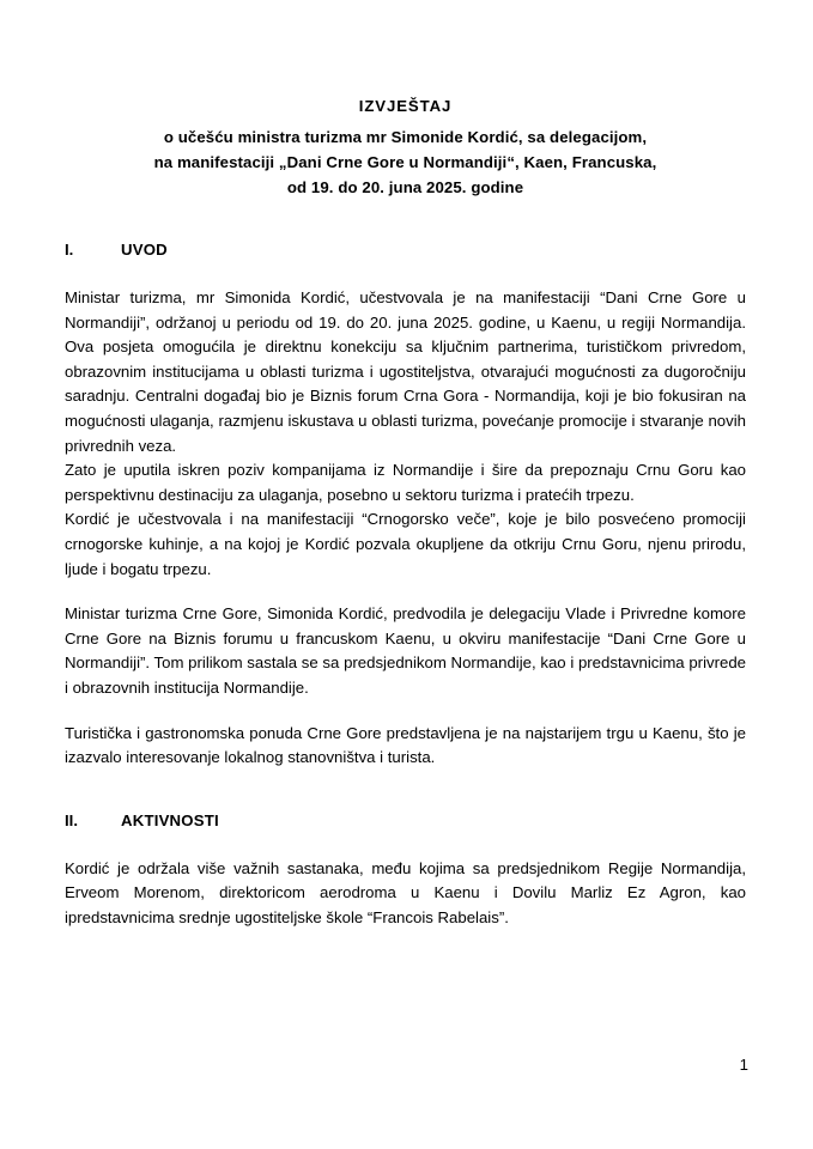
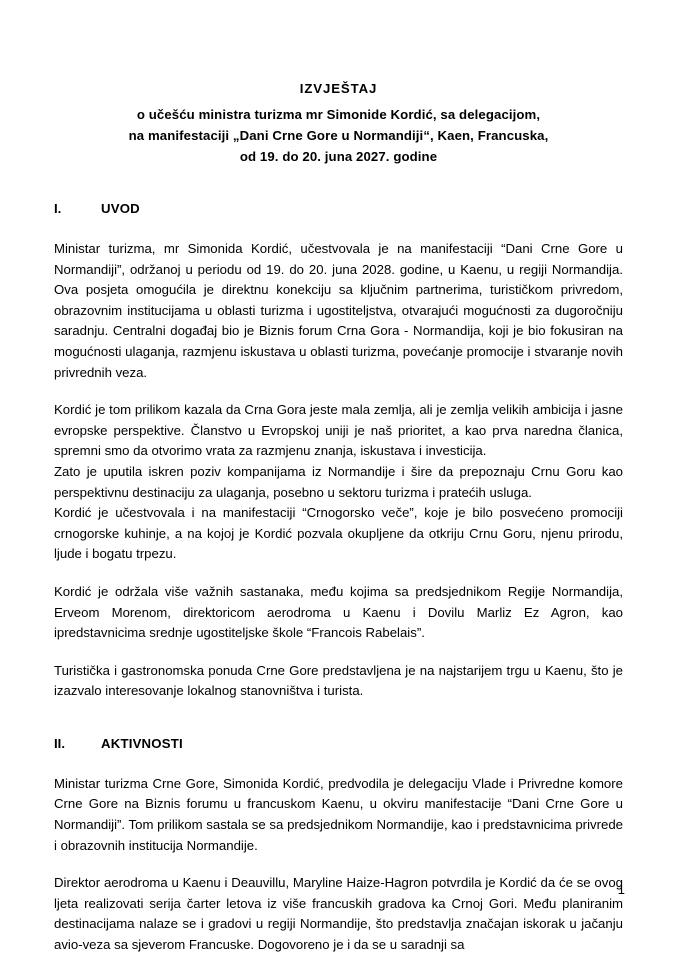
  IZVJEŠTAJ
  o učešću ministra turizma mr Simonide Kordić, sa delegacijom,
  na manifestaciji „Dani Crne Gore u Normandiji“, Kaen, Francuska,
- od 19. do 20. juna 2025. godine
+ od 19. do 20. juna 2027. godine
  I.
  UVOD
- Ministar turizma, mr Simonida Kordić, učestvovala je na manifestaciji “Dani Crne Gore u Normandiji”, održanoj u periodu od 19. do 20. juna 2025. godine, u Kaenu, u regiji Normandija. Ova posjeta omogućila je direktnu konekciju sa ključnim partnerima, turističkom privredom, obrazovnim institucijama u oblasti turizma i ugostiteljstva, otvarajući mogućnosti za dugoročniju saradnju. Centralni događaj bio je Biznis forum Crna Gora - Normandija, koji je bio fokusiran na mogućnosti ulaganja, razmjenu iskustava u oblasti turizma, povećanje promocije i stvaranje novih privrednih veza.
+ Ministar turizma, mr Simonida Kordić, učestvovala je na manifestaciji “Dani Crne Gore u Normandiji”, održanoj u periodu od 19. do 20. juna 2028. godine, u Kaenu, u regiji Normandija. Ova posjeta omogućila je direktnu konekciju sa ključnim partnerima, turističkom privredom, obrazovnim institucijama u oblasti turizma i ugostiteljstva, otvarajući mogućnosti za dugoročniju saradnju. Centralni događaj bio je Biznis forum Crna Gora - Normandija, koji je bio fokusiran na mogućnosti ulaganja, razmjenu iskustava u oblasti turizma, povećanje promocije i stvaranje novih privrednih veza.
+ Kordić je tom prilikom kazala da Crna Gora jeste mala zemlja, ali je zemlja velikih ambicija i jasne evropske perspektive. Članstvo u Evropskoj uniji je naš prioritet, a kao prva naredna članica, spremni smo da otvorimo vrata za razmjenu znanja, iskustava i investicija.
- Zato je uputila iskren poziv kompanijama iz Normandije i šire da prepoznaju Crnu Goru kao perspektivnu destinaciju za ulaganja, posebno u sektoru turizma i pratećih trpezu.
+ Zato je uputila iskren poziv kompanijama iz Normandije i šire da prepoznaju Crnu Goru kao perspektivnu destinaciju za ulaganja, posebno u sektoru turizma i pratećih usluga.
  Kordić je učestvovala i na manifestaciji “Crnogorsko veče”, koje je bilo posvećeno promociji crnogorske kuhinje, a na kojoj je Kordić pozvala okupljene da otkriju Crnu Goru, njenu prirodu, ljude i bogatu trpezu.
- Ministar turizma Crne Gore, Simonida Kordić, predvodila je delegaciju Vlade i Privredne komore Crne Gore na Biznis forumu u francuskom Kaenu, u okviru manifestacije “Dani Crne Gore u Normandiji”. Tom prilikom sastala se sa predsjednikom Normandije, kao i predstavnicima privrede i obrazovnih institucija Normandije.
+ Kordić je održala više važnih sastanaka, među kojima sa predsjednikom Regije Normandija, Erveom Morenom, direktoricom aerodroma u Kaenu i Dovilu Marliz Ez Agron, kao ipredstavnicima srednje ugostiteljske škole “Francois Rabelais”.
  Turistička i gastronomska ponuda Crne Gore predstavljena je na najstarijem trgu u Kaenu, što je izazvalo interesovanje lokalnog stanovništva i turista.
  II.
  AKTIVNOSTI
- Kordić je održala više važnih sastanaka, među kojima sa predsjednikom Regije Normandija, Erveom Morenom, direktoricom aerodroma u Kaenu i Dovilu Marliz Ez Agron, kao ipredstavnicima srednje ugostiteljske škole “Francois Rabelais”.
+ Ministar turizma Crne Gore, Simonida Kordić, predvodila je delegaciju Vlade i Privredne komore Crne Gore na Biznis forumu u francuskom Kaenu, u okviru manifestacije “Dani Crne Gore u Normandiji”. Tom prilikom sastala se sa predsjednikom Normandije, kao i predstavnicima privrede i obrazovnih institucija Normandije.
+ Direktor aerodroma u Kaenu i Deauvillu, Maryline Haize-Hagron potvrdila je Kordić da će se ovog ljeta realizovati serija čarter letova iz više francuskih gradova ka Crnoj Gori. Među planiranim destinacijama nalaze se i gradovi u regiji Normandije, što predstavlja značajan iskorak u jačanju avio-veza sa sjeverom Francuske. Dogovoreno je i da se u saradnji sa
  1
